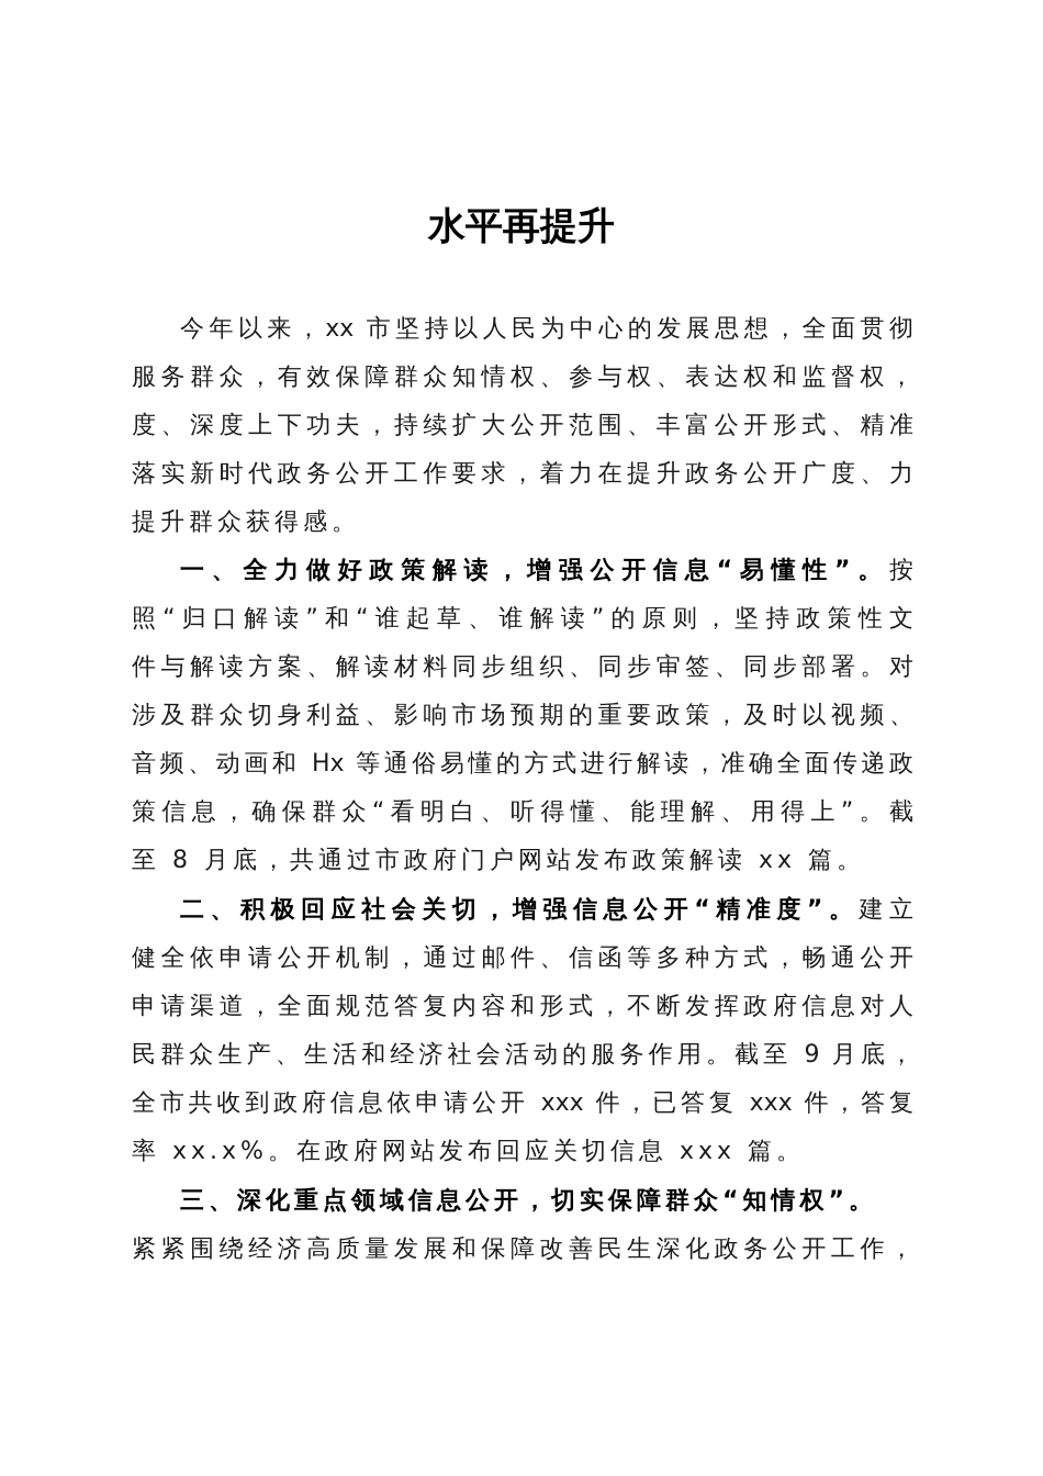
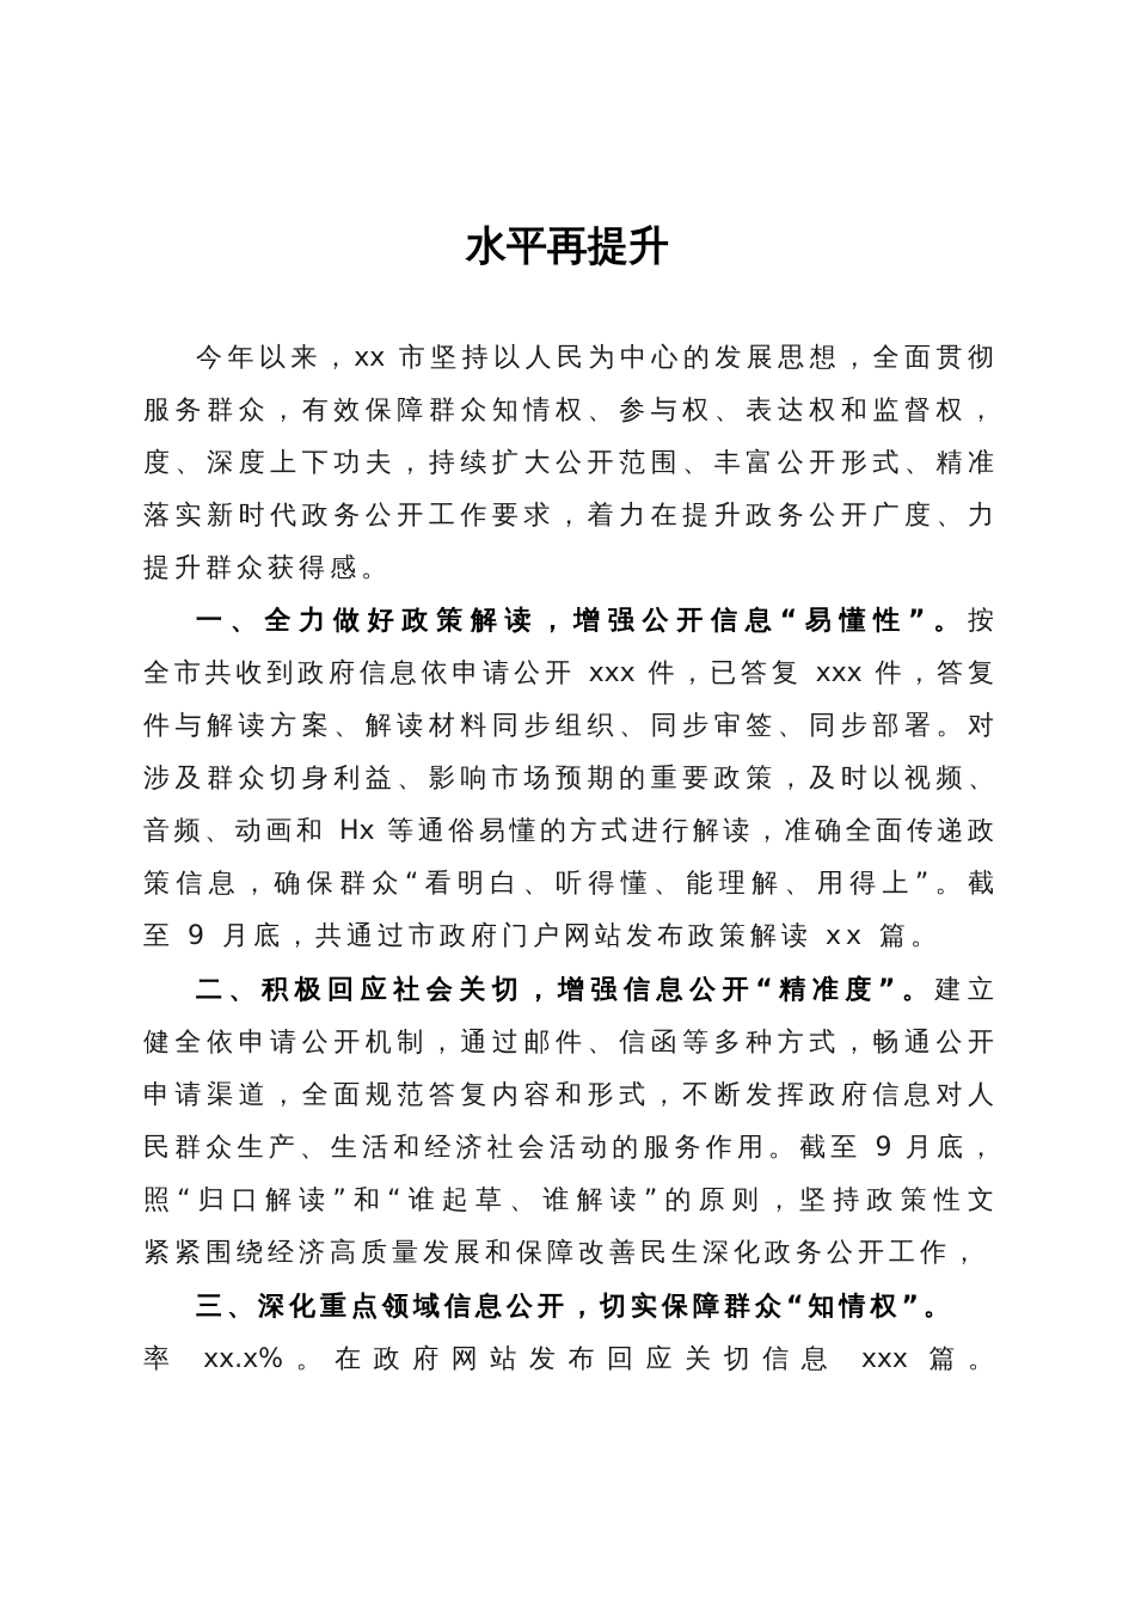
  水平再提升
  今年以来，xx 市坚持以人民为中心的发展思想，全面贯彻
  服务群众，有效保障群众知情权、参与权、表达权和监督权，
  度、深度上下功夫，持续扩大公开范围、丰富公开形式、精准
  落实新时代政务公开工作要求，着力在提升政务公开广度、力
  提升群众获得感。
  一、全力做好政策解读，增强公开信息“易懂性”。按
- 照“归口解读”和“谁起草、谁解读”的原则，坚持政策性文
+ 全市共收到政府信息依申请公开 xxx 件，已答复 xxx 件，答复
  件与解读方案、解读材料同步组织、同步审签、同步部署。对
  涉及群众切身利益、影响市场预期的重要政策，及时以视频、
  音频、动画和 Hx 等通俗易懂的方式进行解读，准确全面传递政
  策信息，确保群众“看明白、听得懂、能理解、用得上”。截
- 至 8 月底，共通过市政府门户网站发布政策解读 xx 篇。
+ 至 9 月底，共通过市政府门户网站发布政策解读 xx 篇。
  二、积极回应社会关切，增强信息公开“精准度”。建立
  健全依申请公开机制，通过邮件、信函等多种方式，畅通公开
  申请渠道，全面规范答复内容和形式，不断发挥政府信息对人
  民群众生产、生活和经济社会活动的服务作用。截至 9 月底，
- 全市共收到政府信息依申请公开 xxx 件，已答复 xxx 件，答复
+ 照“归口解读”和“谁起草、谁解读”的原则，坚持政策性文
- 率 xx.x%。在政府网站发布回应关切信息 xxx 篇。
+ 紧紧围绕经济高质量发展和保障改善民生深化政务公开工作，
  三、深化重点领域信息公开，切实保障群众“知情权”。
- 紧紧围绕经济高质量发展和保障改善民生深化政务公开工作，
+ 率 xx.x%。在政府网站发布回应关切信息 xxx 篇。
